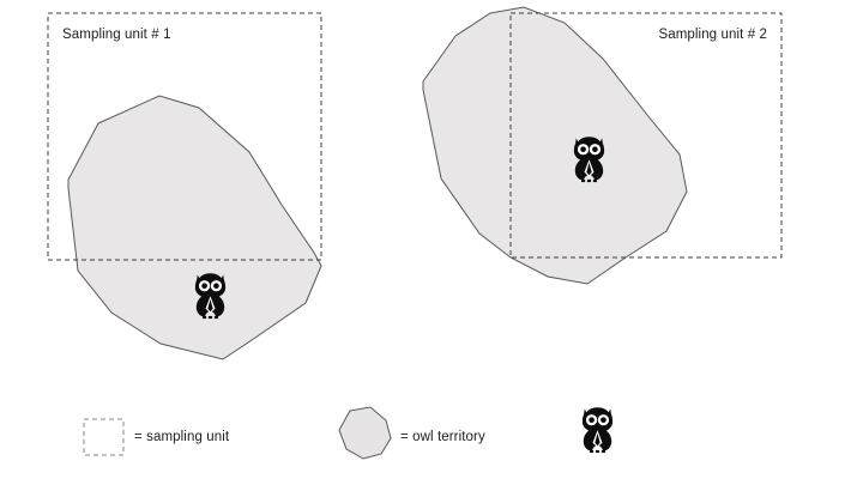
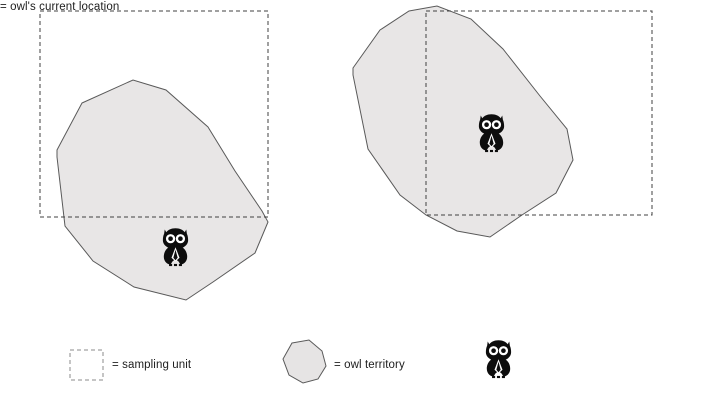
- Sampling unit # 1
- Sampling unit # 2
  = sampling unit
  = owl territory
+ = owl's current location
